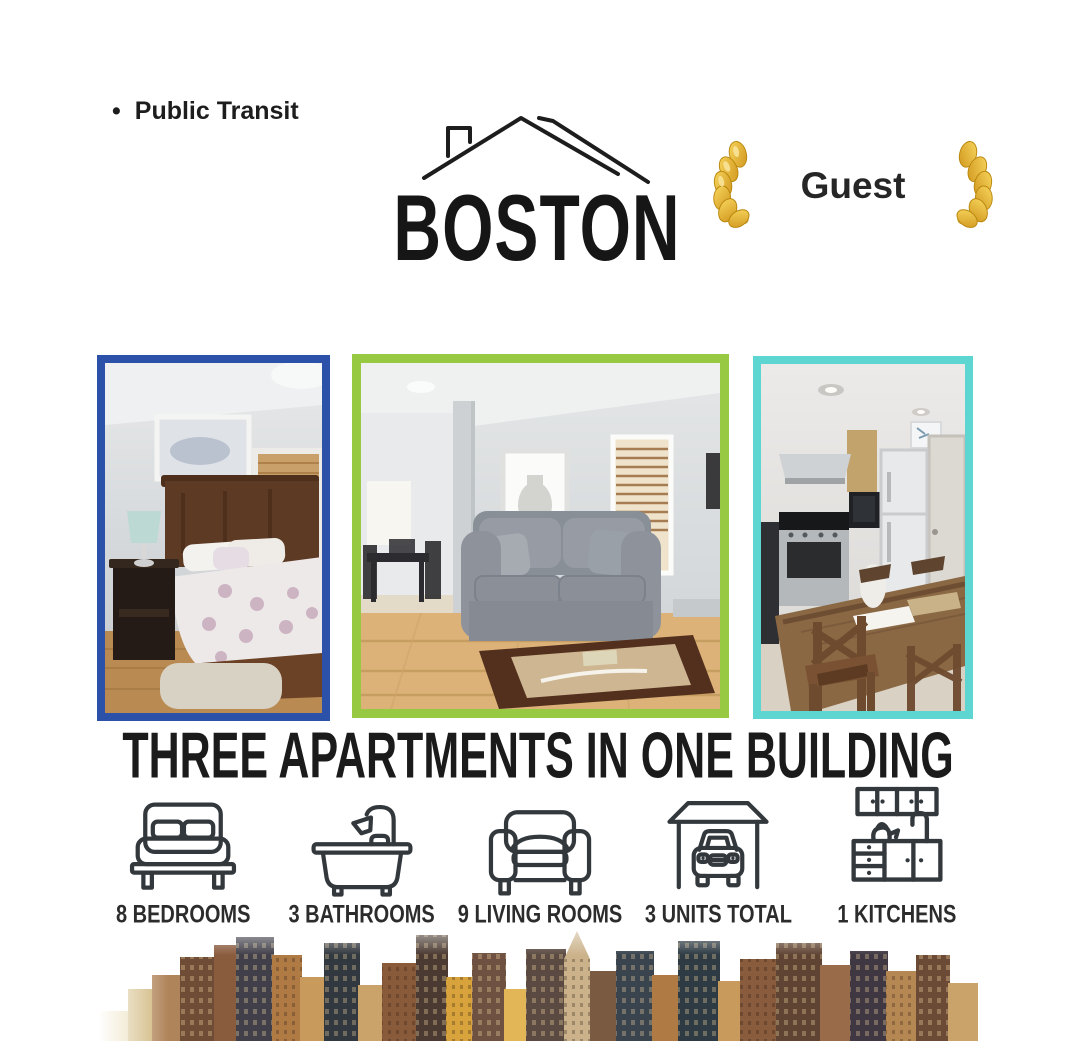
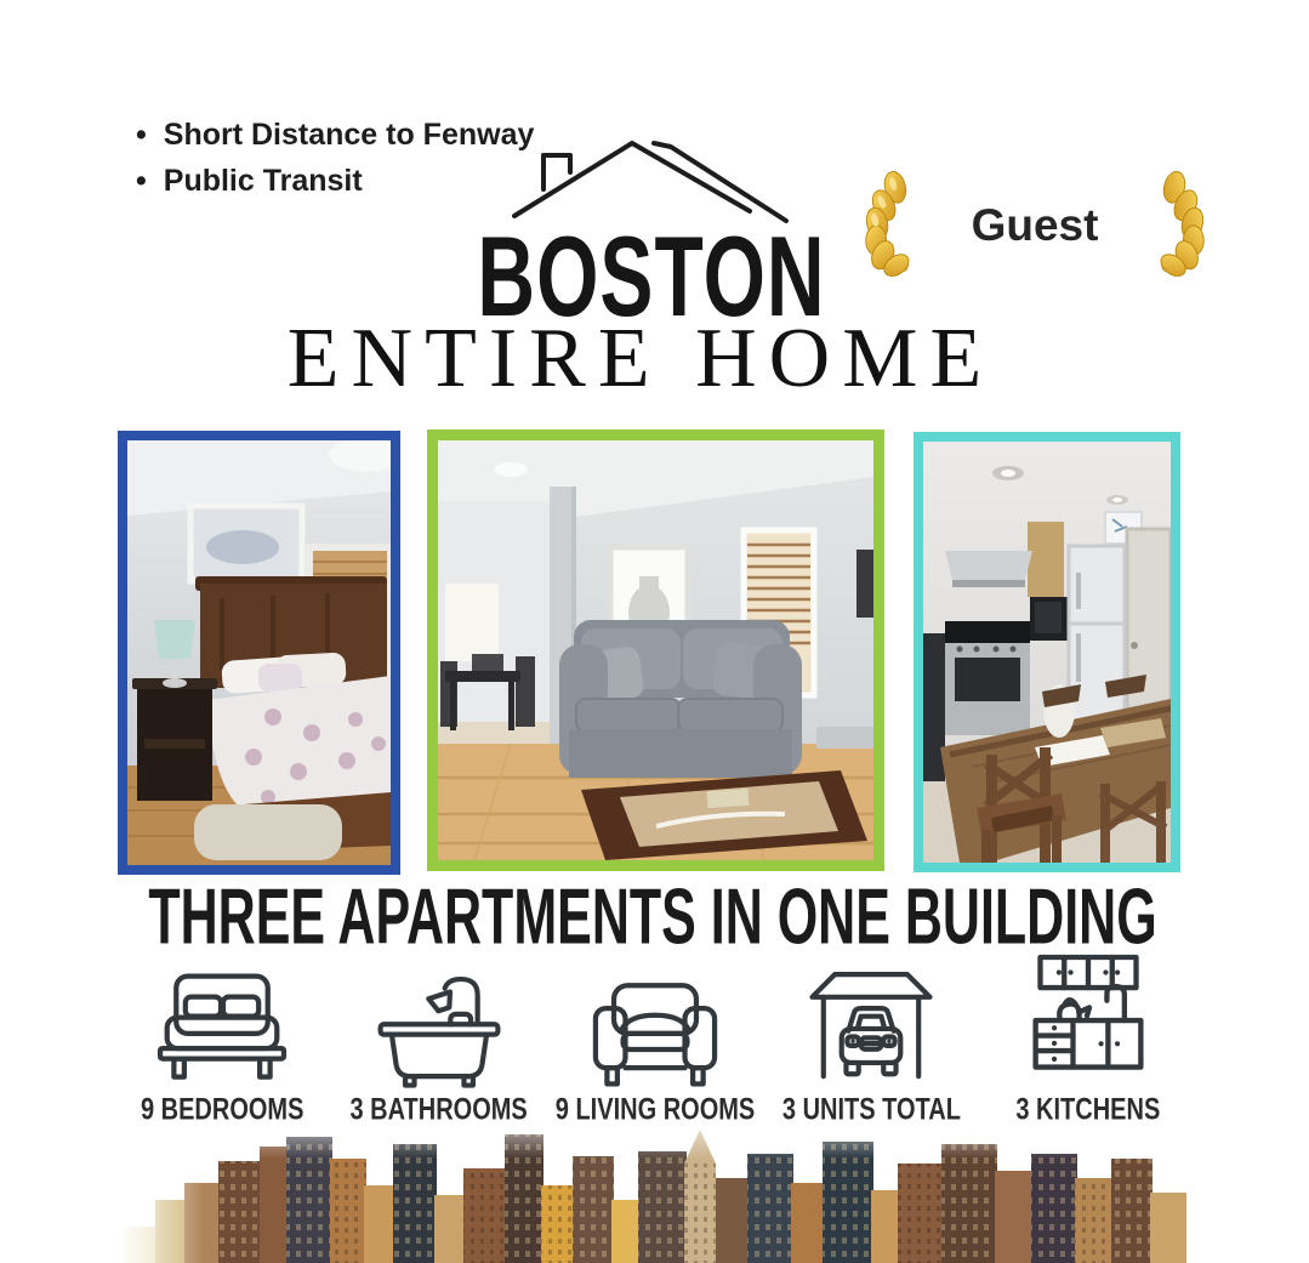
+ Short Distance to Fenway
  Public Transit
  BOSTON
  Guest
+ ENTIRE HOME
  THREE APARTMENTS IN ONE BUILDING
- 8 BEDROOMS
+ 9 BEDROOMS
  3 BATHROOMS
  9 LIVING ROOMS
  3 UNITS TOTAL
- 1 KITCHENS
+ 3 KITCHENS
